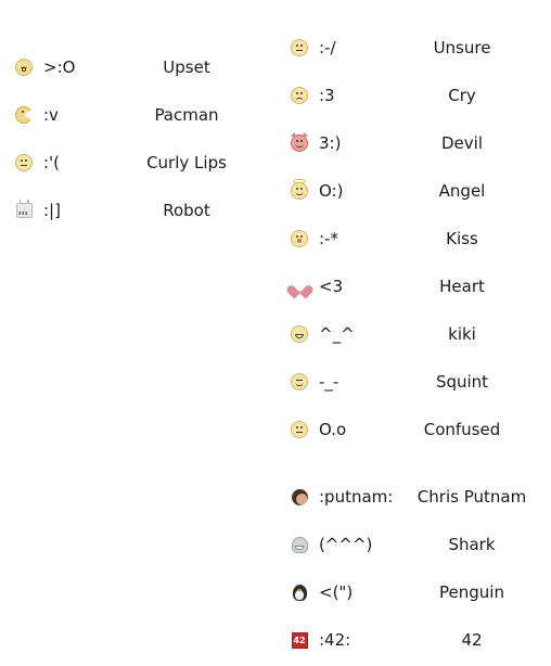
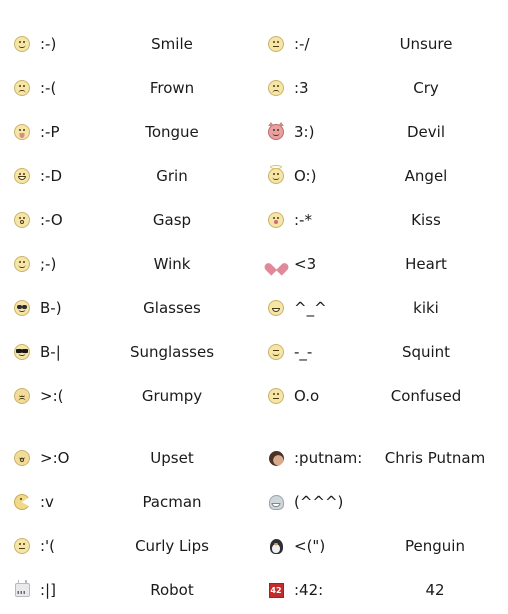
+ :-)
+ Smile
+ :-(
+ Frown
+ :-P
+ Tongue
+ :-D
+ Grin
+ :-O
+ Gasp
+ ;-)
+ Wink
+ B-)
+ Glasses
+ B-|
+ Sunglasses
+ >:(
+ Grumpy
  >:O
  Upset
  :v
  Pacman
  :'(
  Curly Lips
  :|]
  Robot
  :-/
  Unsure
  :3
  Cry
  3:)
  Devil
  O:)
  Angel
  :-*
  Kiss
  <3
  Heart
  ^_^
  kiki
  -_-
  Squint
  O.o
  Confused
  :putnam:
  Chris Putnam
  (^^^)
- Shark
  <(")
  Penguin
  42
  :42:
  42
